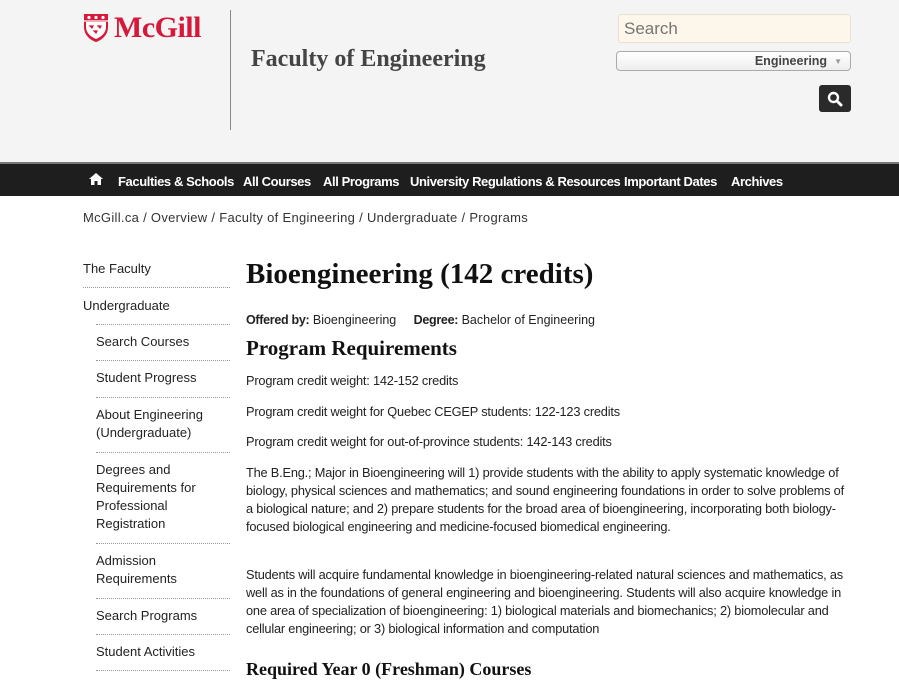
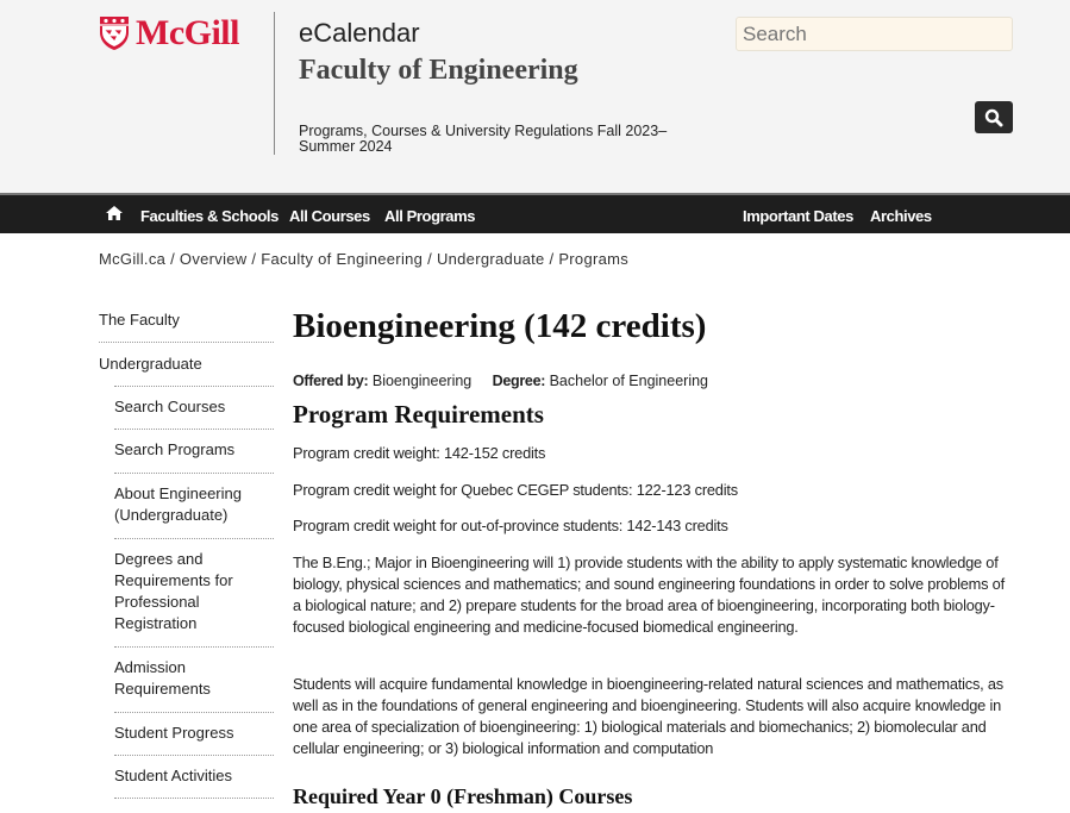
  McGill
+ eCalendar
  Faculty of Engineering
+ Programs, Courses & University Regulations Fall 2023–Summer 2024
  Search
- Engineering
- ▼
  Faculties & Schools
  All Courses
  All Programs
- University Regulations & Resources
  Important Dates
  Archives
  McGill.ca / Overview / Faculty of Engineering / Undergraduate / Programs
  The Faculty
  Undergraduate
  Search Courses
- Student Progress
+ Search Programs
  About Engineering (Undergraduate)
  Degrees and Requirements for Professional Registration
  Admission Requirements
- Search Programs
+ Student Progress
  Student Activities
  Bioengineering (142 credits)
  Offered by: Bioengineering Degree: Bachelor of Engineering
  Program Requirements
  Program credit weight: 142-152 credits
  Program credit weight for Quebec CEGEP students: 122-123 credits
  Program credit weight for out-of-province students: 142-143 credits
  The B.Eng.; Major in Bioengineering will 1) provide students with the ability to apply systematic knowledge of biology, physical sciences and mathematics; and sound engineering foundations in order to solve problems of a biological nature; and 2) prepare students for the broad area of bioengineering, incorporating both biology-focused biological engineering and medicine-focused biomedical engineering.
  Students will acquire fundamental knowledge in bioengineering-related natural sciences and mathematics, as well as in the foundations of general engineering and bioengineering. Students will also acquire knowledge in one area of specialization of bioengineering: 1) biological materials and biomechanics; 2) biomolecular and cellular engineering; or 3) biological information and computation
  Required Year 0 (Freshman) Courses
